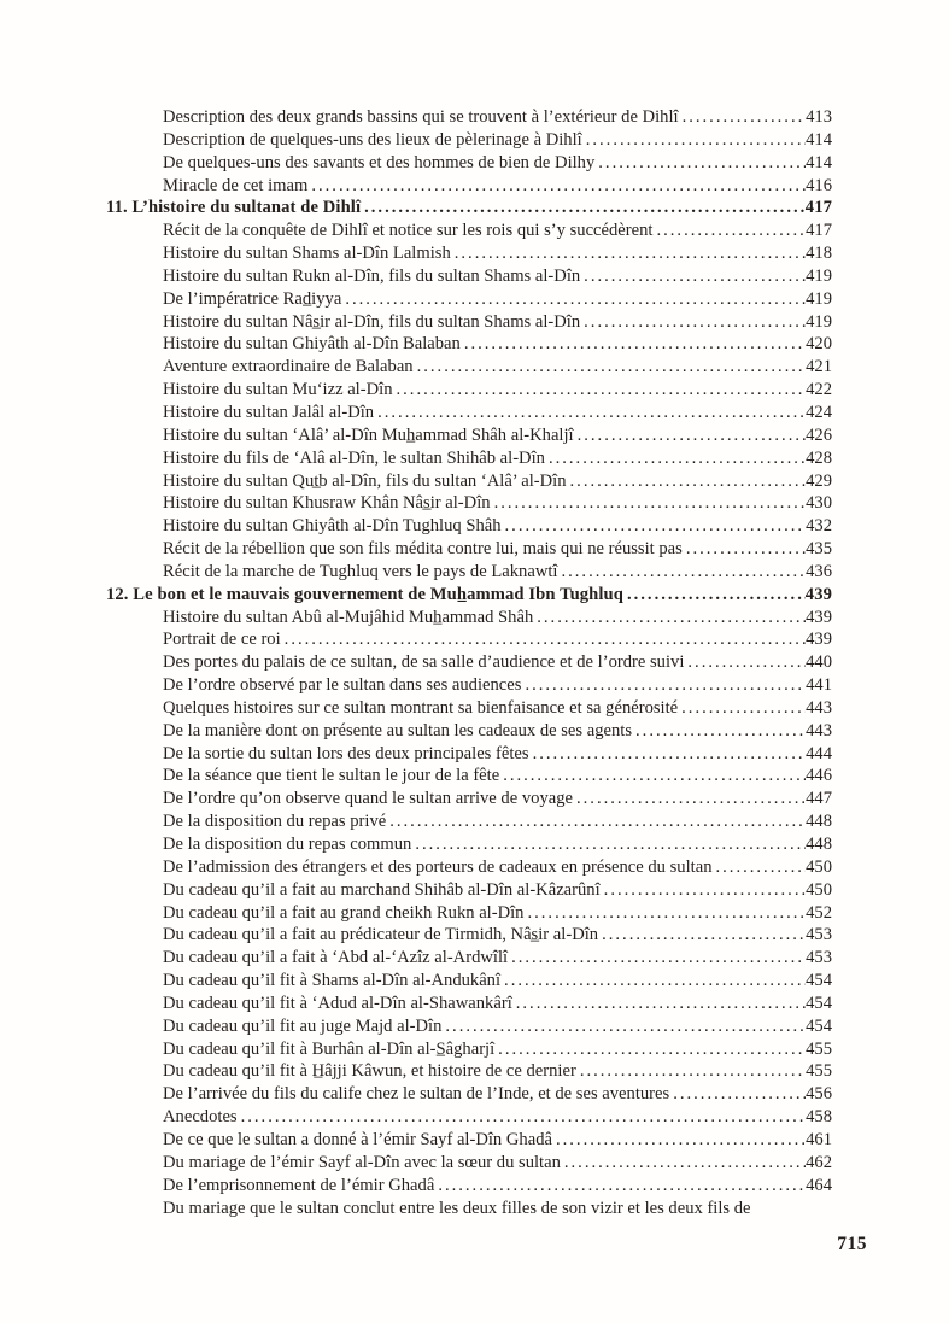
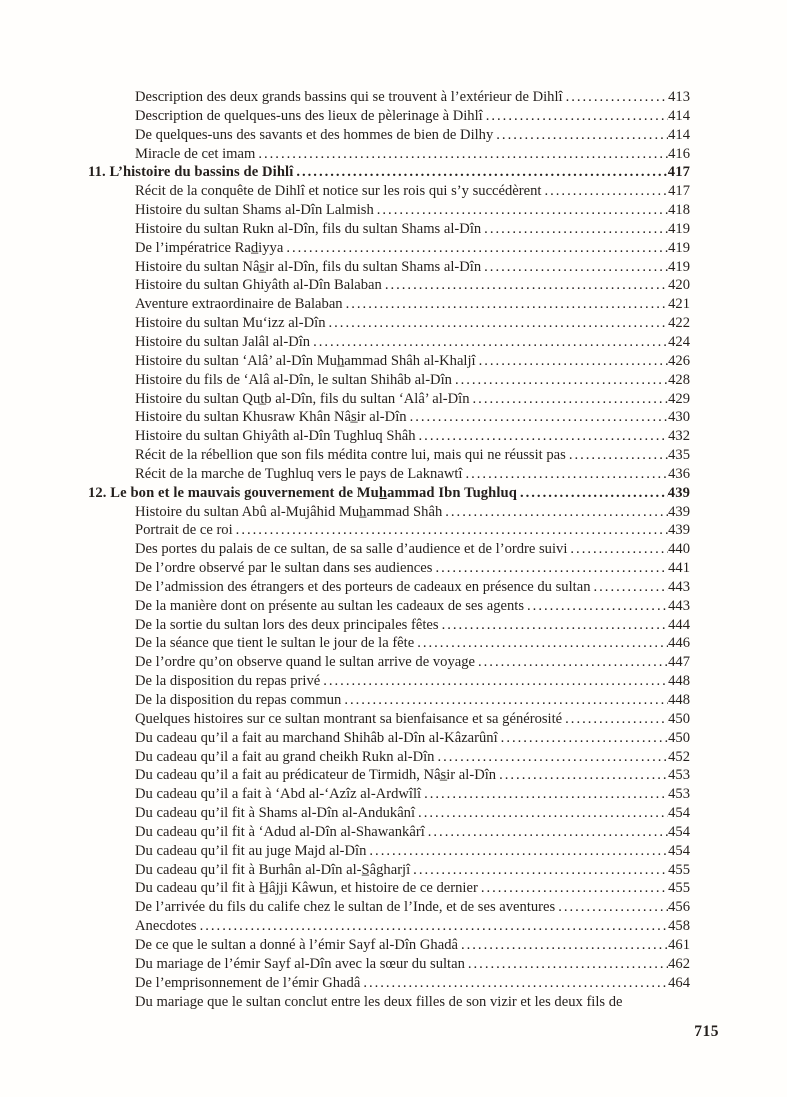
  Description des deux grands bassins qui se trouvent à l’extérieur de Dihlî
  413
  Description de quelques-uns des lieux de pèlerinage à Dihlî
  414
  De quelques-uns des savants et des hommes de bien de Dilhy
  414
  Miracle de cet imam
  416
- 11. L’histoire du sultanat de Dihlî
+ 11. L’histoire du bassins de Dihlî
  417
  Récit de la conquête de Dihlî et notice sur les rois qui s’y succédèrent
  417
  Histoire du sultan Shams al-Dîn Lalmish
  418
  Histoire du sultan Rukn al-Dîn, fils du sultan Shams al-Dîn
  419
  De l’impératrice Rad̲iyya
  419
  Histoire du sultan Nâs̲ir al-Dîn, fils du sultan Shams al-Dîn
  419
  Histoire du sultan Ghiyâth al-Dîn Balaban
  420
  Aventure extraordinaire de Balaban
  421
  Histoire du sultan Mu‘izz al-Dîn
  422
  Histoire du sultan Jalâl al-Dîn
  424
  Histoire du sultan ‘Alâ’ al-Dîn Muh̲ammad Shâh al-Khaljî
  426
  Histoire du fils de ‘Alâ al-Dîn, le sultan Shihâb al-Dîn
  428
  Histoire du sultan Qut̲b al-Dîn, fils du sultan ‘Alâ’ al-Dîn
  429
  Histoire du sultan Khusraw Khân Nâs̲ir al-Dîn
  430
  Histoire du sultan Ghiyâth al-Dîn Tughluq Shâh
  432
  Récit de la rébellion que son fils médita contre lui, mais qui ne réussit pas
  435
  Récit de la marche de Tughluq vers le pays de Laknawtî
  436
  12. Le bon et le mauvais gouvernement de Muh̲ammad Ibn Tughluq
  439
  Histoire du sultan Abû al-Mujâhid Muh̲ammad Shâh
  439
  Portrait de ce roi
  439
  Des portes du palais de ce sultan, de sa salle d’audience et de l’ordre suivi
  440
  De l’ordre observé par le sultan dans ses audiences
  441
- Quelques histoires sur ce sultan montrant sa bienfaisance et sa générosité
+ De l’admission des étrangers et des porteurs de cadeaux en présence du sultan
  443
  De la manière dont on présente au sultan les cadeaux de ses agents
  443
  De la sortie du sultan lors des deux principales fêtes
  444
  De la séance que tient le sultan le jour de la fête
  446
  De l’ordre qu’on observe quand le sultan arrive de voyage
  447
  De la disposition du repas privé
  448
  De la disposition du repas commun
  448
- De l’admission des étrangers et des porteurs de cadeaux en présence du sultan
+ Quelques histoires sur ce sultan montrant sa bienfaisance et sa générosité
  450
  Du cadeau qu’il a fait au marchand Shihâb al-Dîn al-Kâzarûnî
  450
  Du cadeau qu’il a fait au grand cheikh Rukn al-Dîn
  452
  Du cadeau qu’il a fait au prédicateur de Tirmidh, Nâs̲ir al-Dîn
  453
  Du cadeau qu’il a fait à ‘Abd al-‘Azîz al-Ardwîlî
  453
  Du cadeau qu’il fit à Shams al-Dîn al-Andukânî
  454
  Du cadeau qu’il fit à ‘Adud al-Dîn al-Shawankârî
  454
  Du cadeau qu’il fit au juge Majd al-Dîn
  454
  Du cadeau qu’il fit à Burhân al-Dîn al-S̲âgharjî
  455
  Du cadeau qu’il fit à H̲âjji Kâwun, et histoire de ce dernier
  455
  De l’arrivée du fils du calife chez le sultan de l’Inde, et de ses aventures
  456
  Anecdotes
  458
  De ce que le sultan a donné à l’émir Sayf al-Dîn Ghadâ
  461
  Du mariage de l’émir Sayf al-Dîn avec la sœur du sultan
  462
  De l’emprisonnement de l’émir Ghadâ
  464
  Du mariage que le sultan conclut entre les deux filles de son vizir et les deux fils de
  715
